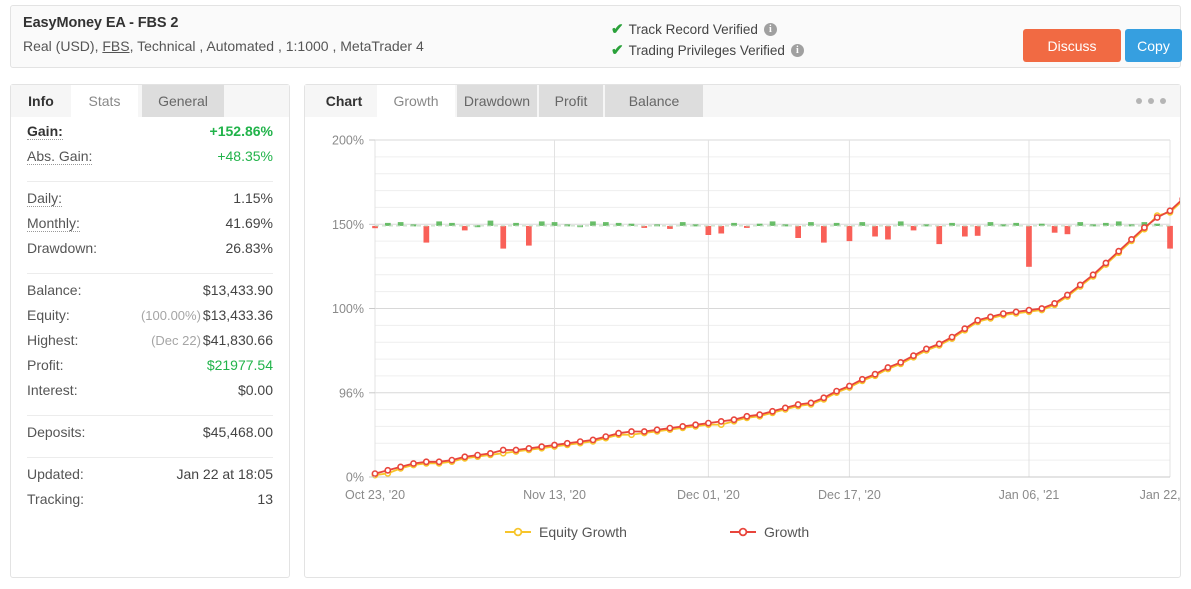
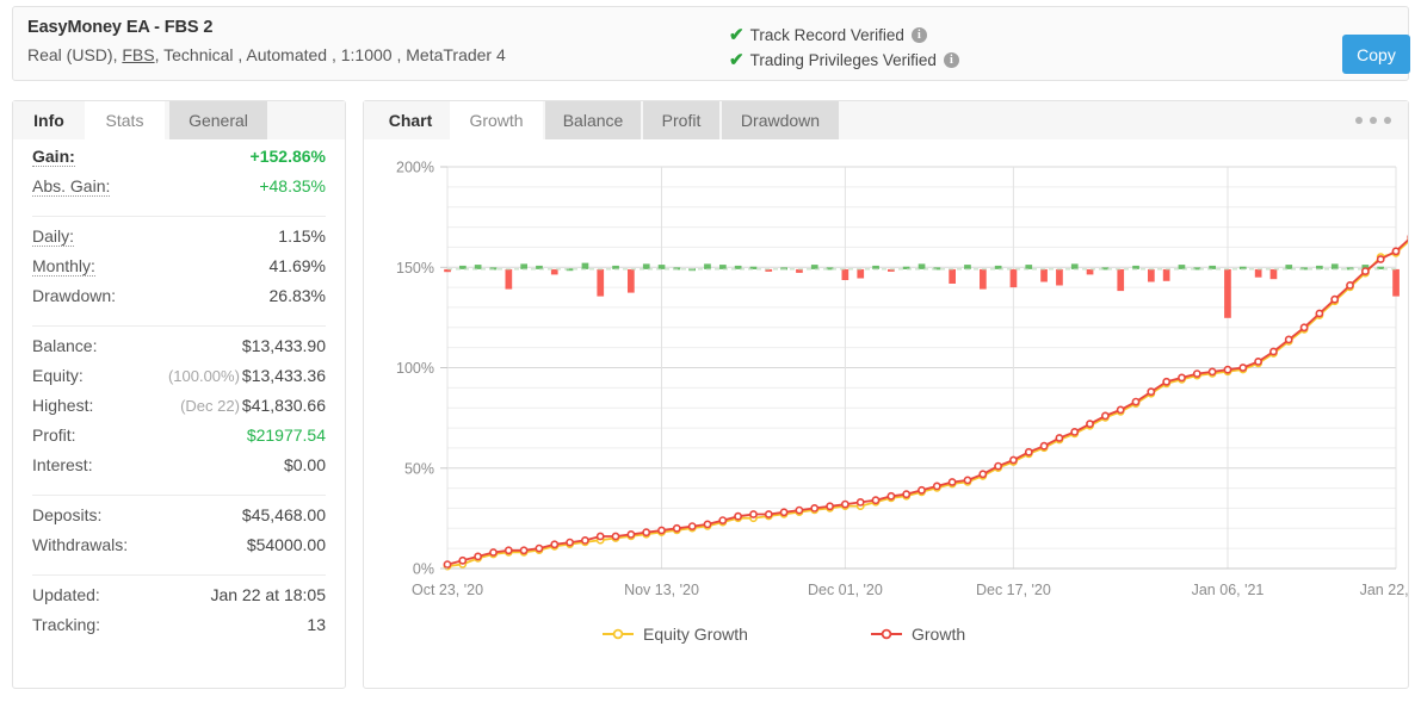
  EasyMoney EA - FBS 2
  Real (USD), FBS, Technical , Automated , 1:1000 , MetaTrader 4
  ✔
  Track Record Verified
  i
  ✔
  Trading Privileges Verified
  i
- Discuss
  Copy
  Info
  Stats
  General
  Gain:
  +152.86%
  Abs. Gain:
  +48.35%
  Daily:
  1.15%
  Monthly:
  41.69%
  Drawdown:
  26.83%
  Balance:
  $13,433.90
  Equity:
  (100.00%) $13,433.36
  Highest:
  (Dec 22) $41,830.66
  Profit:
  $21977.54
  Interest:
  $0.00
  Deposits:
  $45,468.00
+ Withdrawals:
+ $54000.00
  Updated:
  Jan 22 at 18:05
  Tracking:
  13
  Chart
  Growth
- Drawdown
+ Balance
  Profit
- Balance
+ Drawdown
  0%
- 96%
+ 50%
  100%
  150%
  200%
  Oct 23, '20
  Nov 13, '20
  Dec 01, '20
  Dec 17, '20
  Jan 06, '21
  Equity Growth
  Growth
